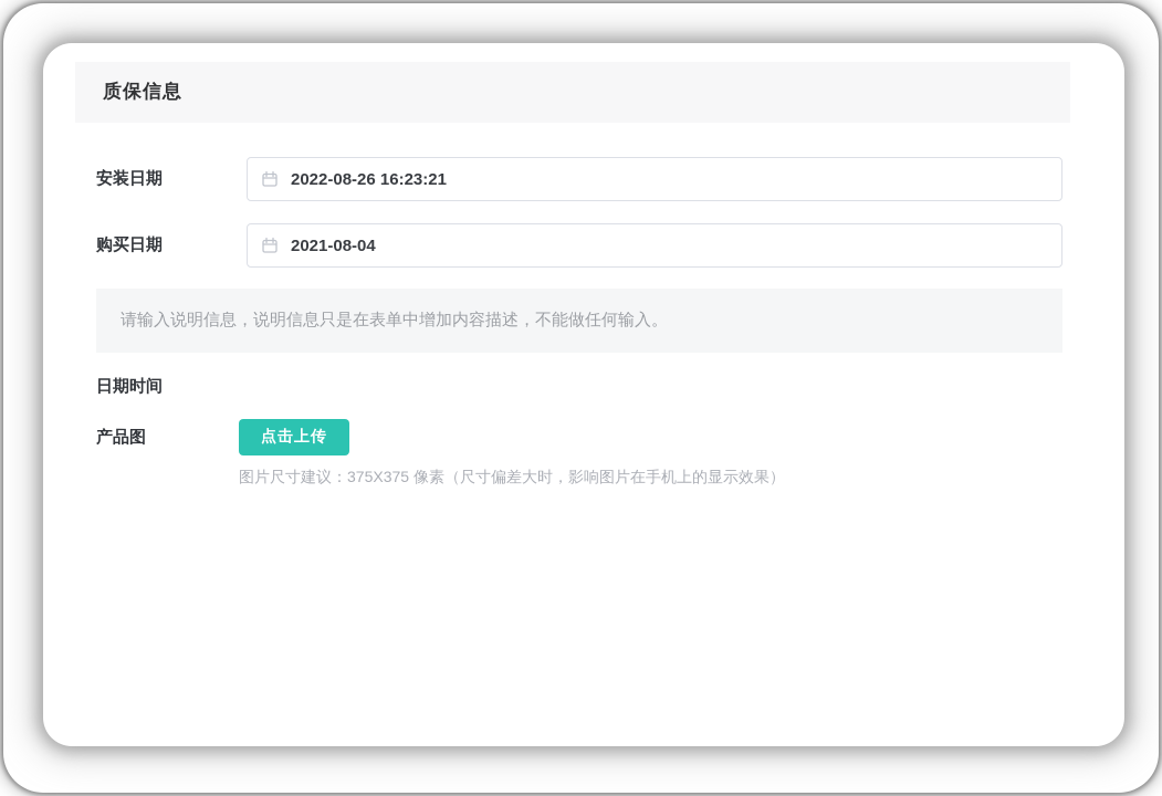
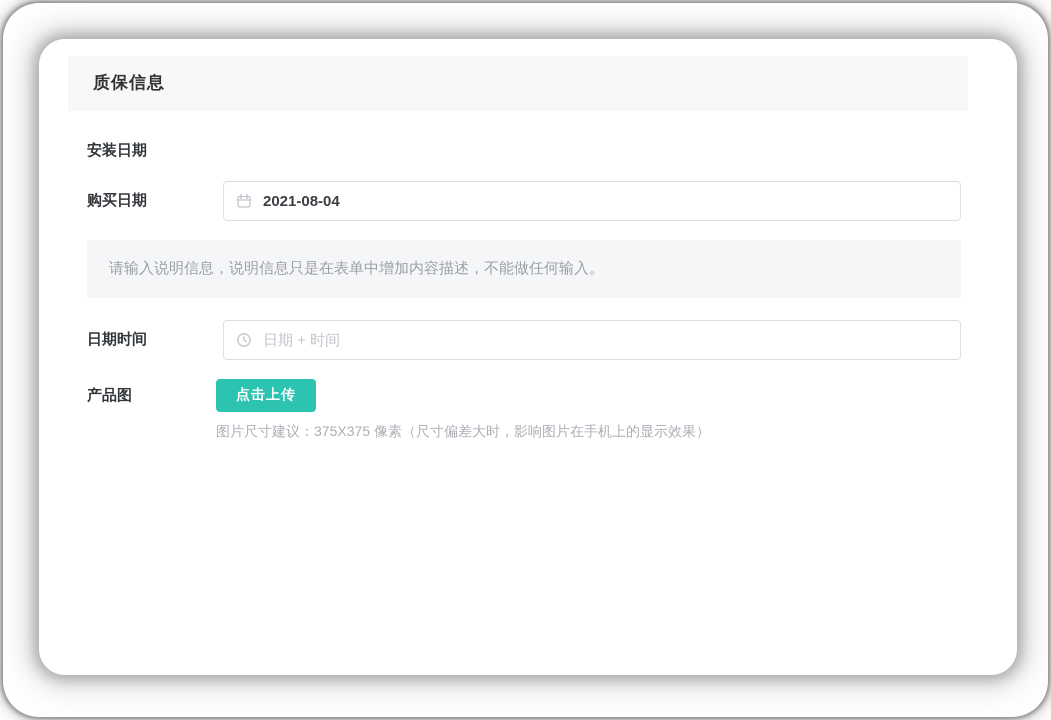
  质保信息
  安装日期
- 2022-08-26 16:23:21
  购买日期
  2021-08-04
  请输入说明信息，说明信息只是在表单中增加内容描述，不能做任何输入。
  日期时间
+ 日期 + 时间
  产品图
  点击上传
  图片尺寸建议：375X375 像素（尺寸偏差大时，影响图片在手机上的显示效果）
